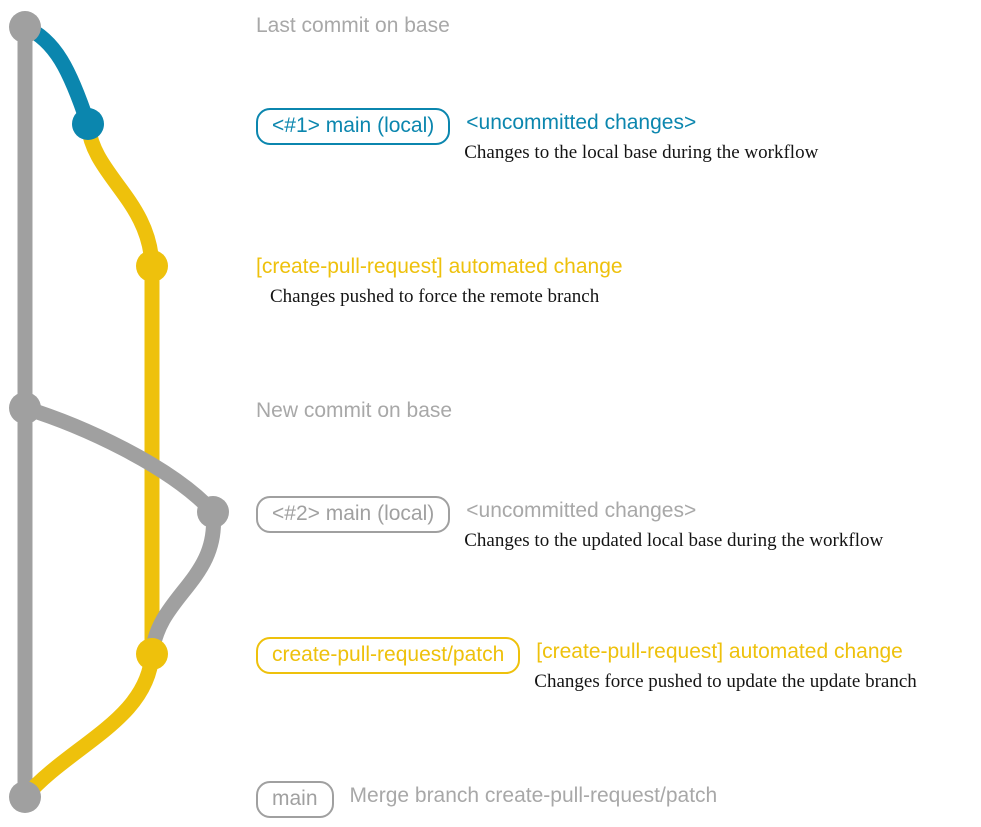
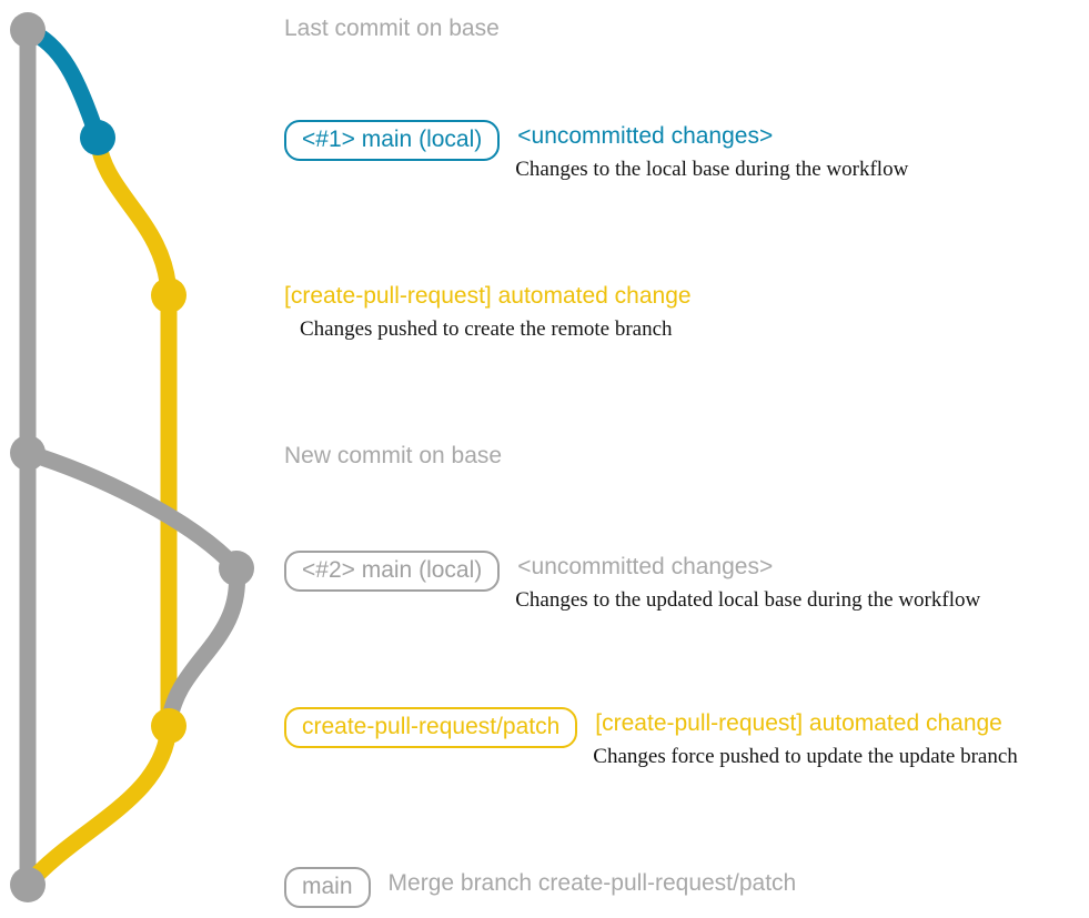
  Last commit on base
  <#1> main (local)
  <uncommitted changes>
  Changes to the local base during the workflow
  [create-pull-request] automated change
- Changes pushed to force the remote branch
+ Changes pushed to create the remote branch
  New commit on base
  <#2> main (local)
  <uncommitted changes>
  Changes to the updated local base during the workflow
  create-pull-request/patch
  [create-pull-request] automated change
  Changes force pushed to update the update branch
  main
  Merge branch create-pull-request/patch
